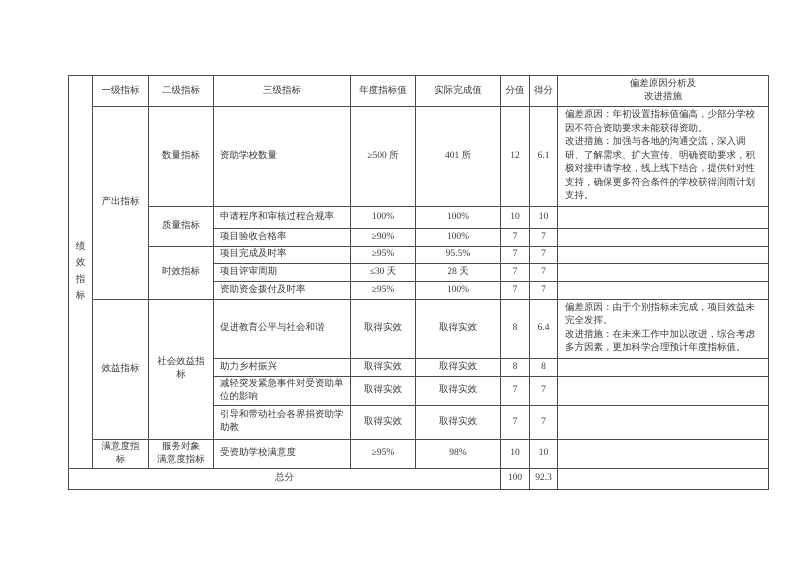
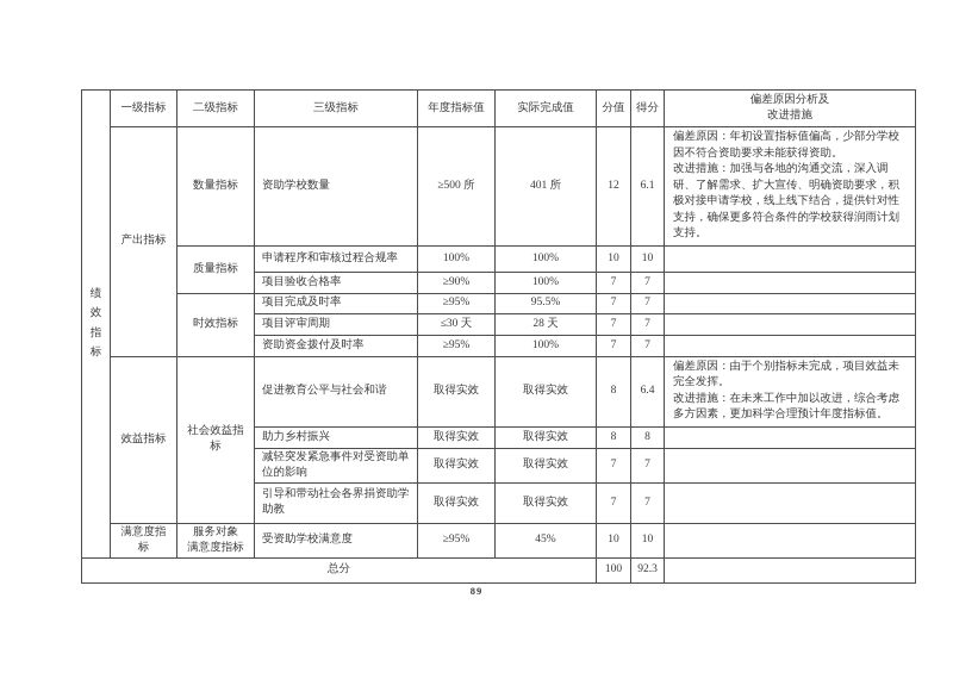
  绩效指标	一级指标	二级指标	三级指标	年度指标值	实际完成值	分值	得分	偏差原因分析及 改进措施
  产出指标	数量指标	资助学校数量	≥500 所	401 所	12	6.1	偏差原因：年初设置指标值偏高，少部分学校因不符合资助要求未能获得资助。 改进措施：加强与各地的沟通交流，深入调研、了解需求、扩大宣传、明确资助要求，积极对接申请学校，线上线下结合，提供针对性支持，确保更多符合条件的学校获得润雨计划支持。
  质量指标	申请程序和审核过程合规率	100%	100%	10	10
  项目验收合格率	≥90%	100%	7	7
  时效指标	项目完成及时率	≥95%	95.5%	7	7
  项目评审周期	≤30 天	28 天	7	7
  资助资金拨付及时率	≥95%	100%	7	7
  效益指标	社会效益指标	促进教育公平与社会和谐	取得实效	取得实效	8	6.4	偏差原因：由于个别指标未完成，项目效益未完全发挥。 改进措施：在未来工作中加以改进，综合考虑多方因素，更加科学合理预计年度指标值。
  助力乡村振兴	取得实效	取得实效	8	8
  减轻突发紧急事件对受资助单位的影响	取得实效	取得实效	7	7
  引导和带动社会各界捐资助学助教	取得实效	取得实效	7	7
- 满意度指标	服务对象 满意度指标	受资助学校满意度	≥95%	98%	10	10
+ 满意度指标	服务对象 满意度指标	受资助学校满意度	≥95%	45%	10	10
  总分	100	92.3
+ 89
